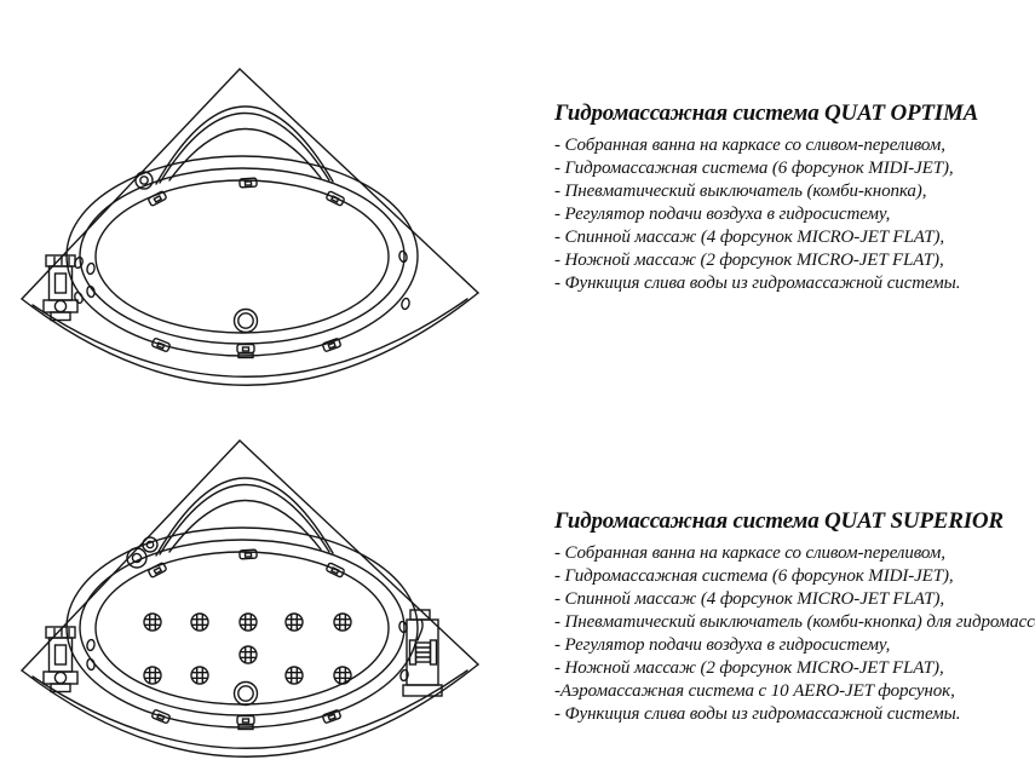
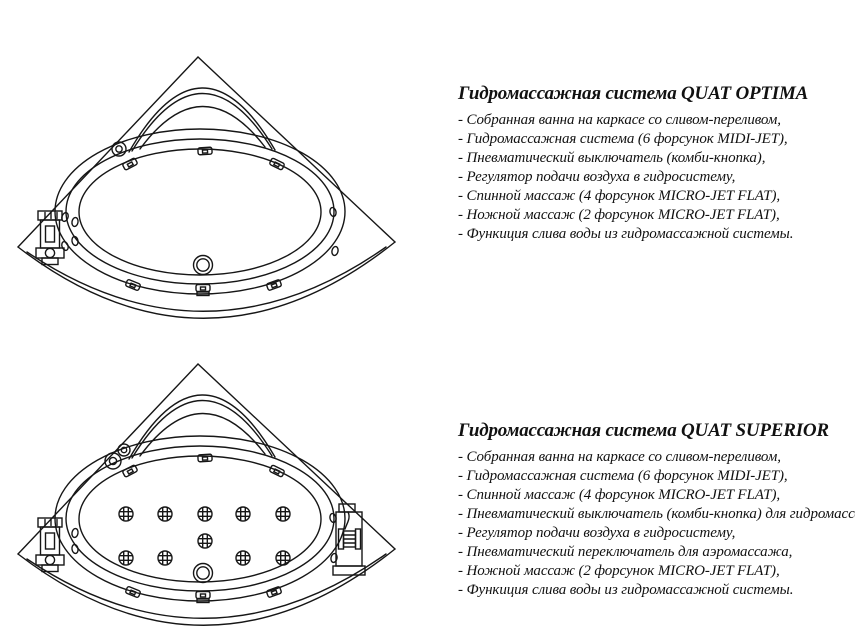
  Гидромассажная система QUAT OPTIMA
  - Собранная ванна на каркасе со сливом-переливом,
  - Гидромассажная система (6 форсунок MIDI-JET),
  - Пневматический выключатель (комби-кнопка),
  - Регулятор подачи воздуха в гидросистему,
  - Спинной массаж (4 форсунок MICRO-JET FLAT),
  - Ножной массаж (2 форсунок MICRO-JET FLAT),
  - Функиция слива воды из гидромассажной системы.
  Гидромассажная система QUAT SUPERIOR
  - Собранная ванна на каркасе со сливом-переливом,
  - Гидромассажная система (6 форсунок MIDI-JET),
  - Спинной массаж (4 форсунок MICRO-JET FLAT),
  - Пневматический выключатель (комби-кнопка) для гидромасс
  - Регулятор подачи воздуха в гидросистему,
+ - Пневматический переключатель для аэромассажа,
  - Ножной массаж (2 форсунок MICRO-JET FLAT),
- -Аэромассажная система с 10 AERO-JET форсунок,
  - Функиция слива воды из гидромассажной системы.
